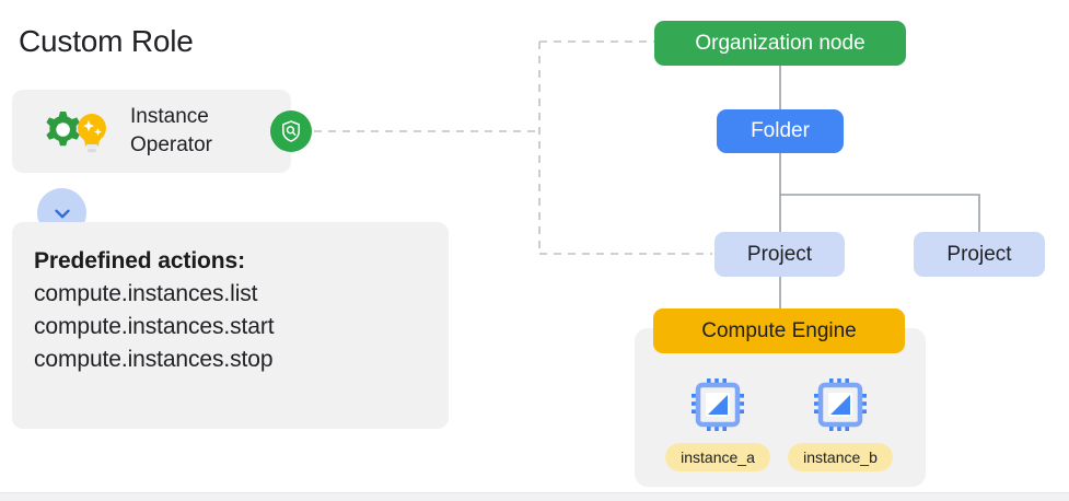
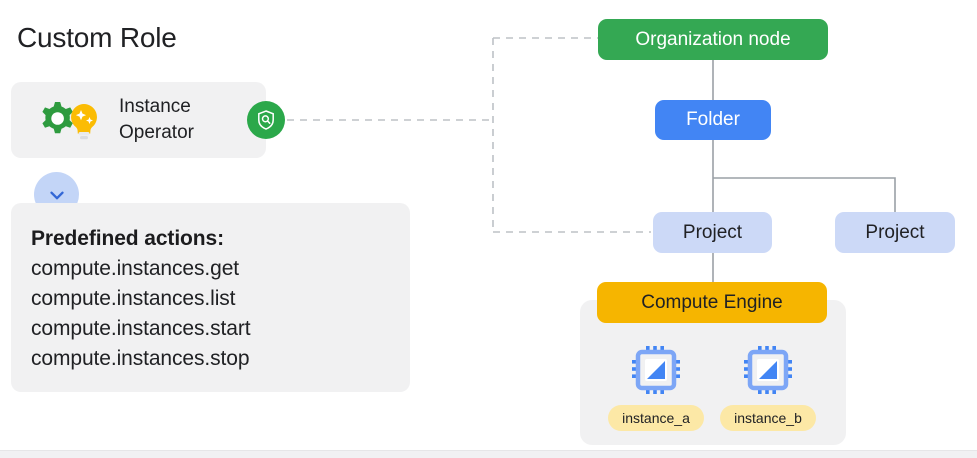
  Custom Role
  Instance
  Operator
  Predefined actions:
+ compute.instances.get
  compute.instances.list
  compute.instances.start
  compute.instances.stop
  Organization node
  Folder
  Project
  Project
  Compute Engine
  instance_a
  instance_b
